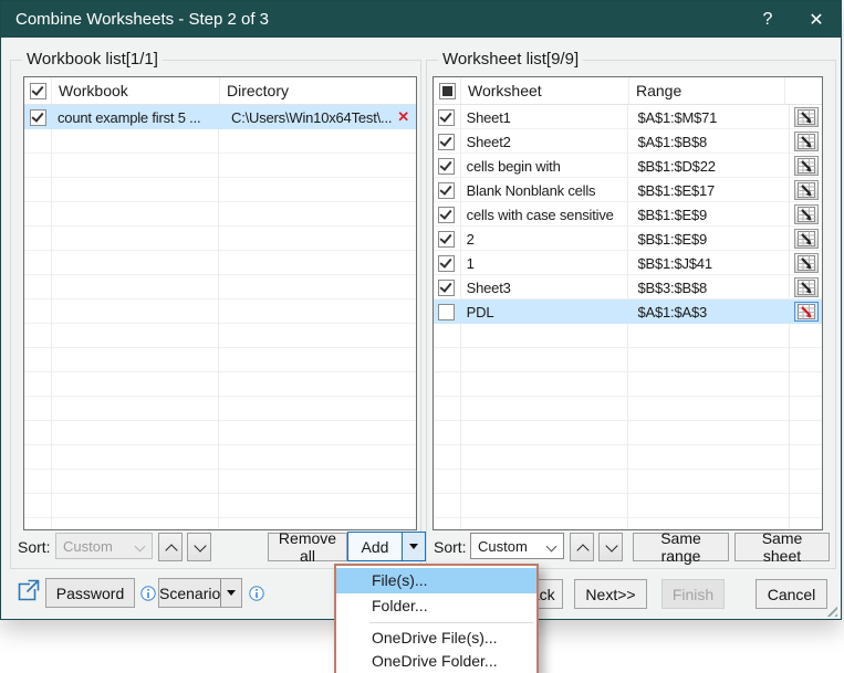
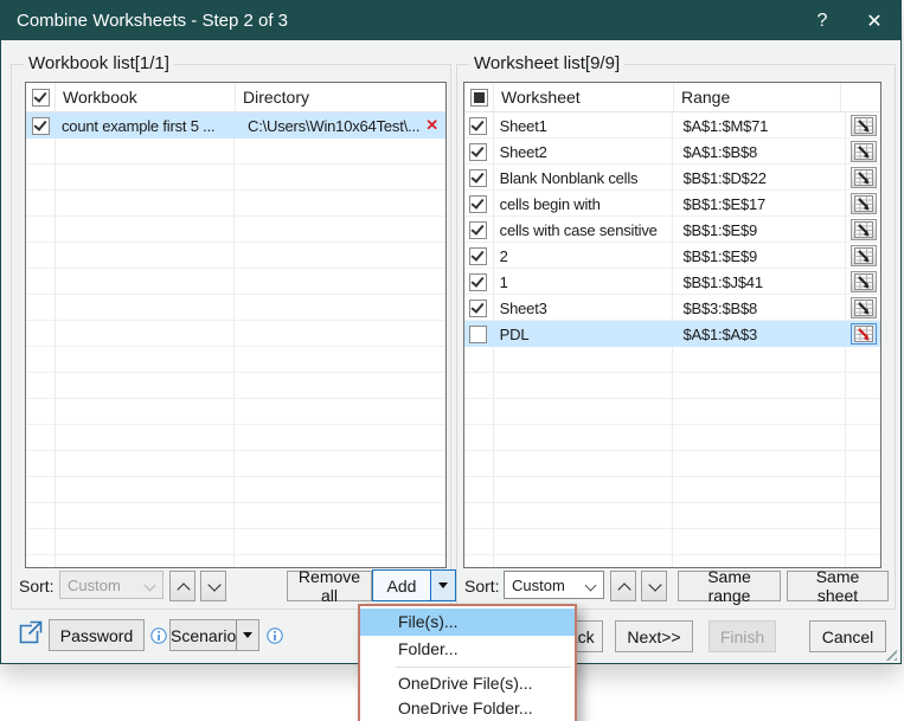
  Combine Worksheets - Step 2 of 3
  ?
  ✕
  Workbook list[1/1]
  Workbook
  Directory
  count example first 5 ...
  C:\Users\Win10x64Test\...
  ✕
  Sort:
  Custom
  Remove all
  Add
  Worksheet list[9/9]
  Worksheet
  Range
  Sheet1
  $A$1:$M$71
  Sheet2
  $A$1:$B$8
- cells begin with
+ Blank Nonblank cells
  $B$1:$D$22
- Blank Nonblank cells
+ cells begin with
  $B$1:$E$17
  cells with case sensitive
  $B$1:$E$9
  2
  $B$1:$E$9
  1
  $B$1:$J$41
  Sheet3
  $B$3:$B$8
  PDL
  $A$1:$A$3
  Sort:
  Custom
  Same range
  Same sheet
  Password
  Scenario
  Next>>
  Finish
  Cancel
  File(s)...
  Folder...
  OneDrive File(s)...
  OneDrive Folder...
